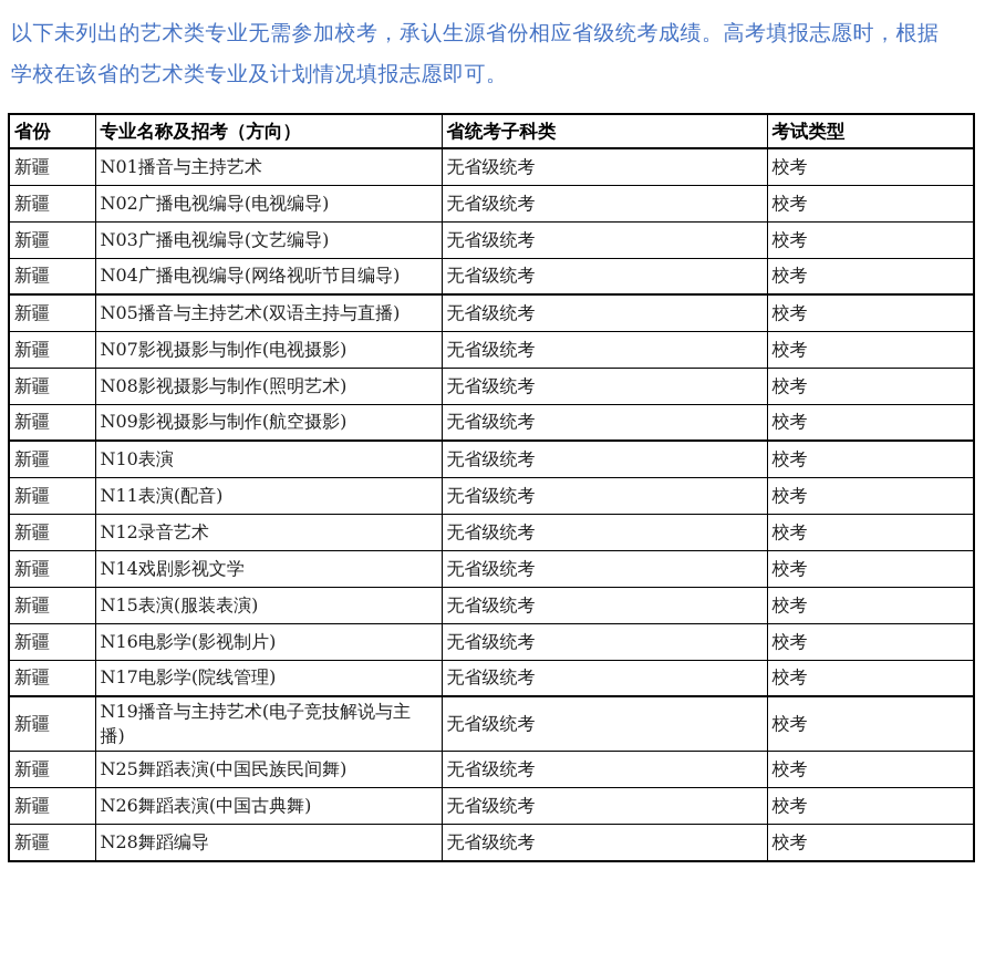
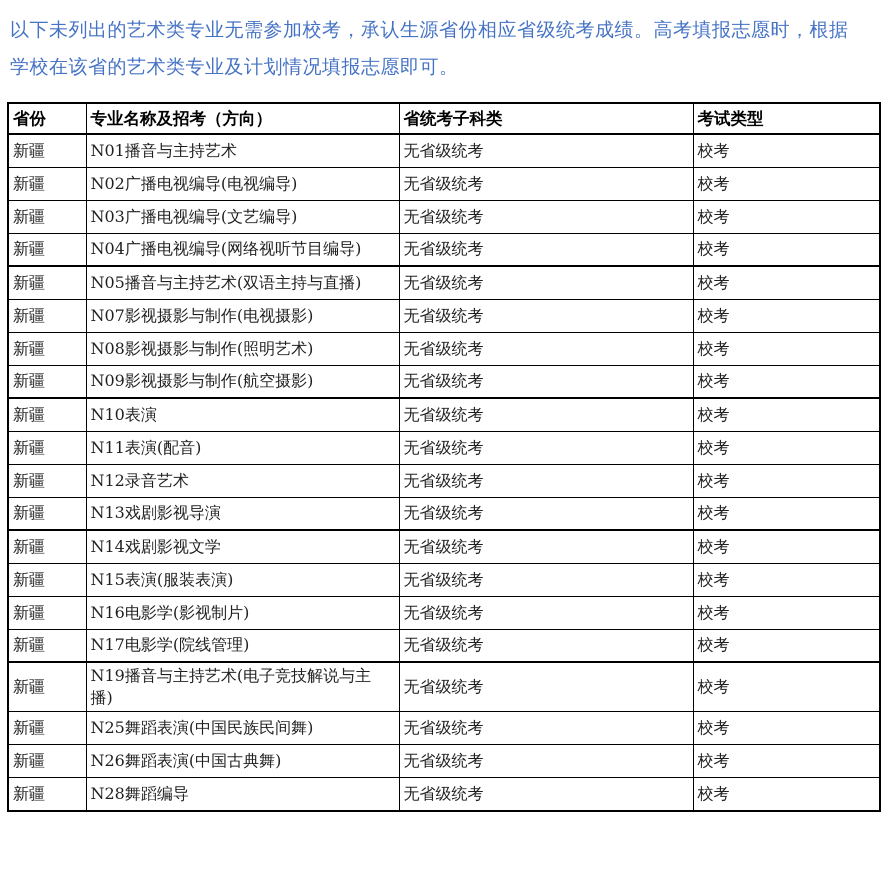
  以下未列出的艺术类专业无需参加校考，承认生源省份相应省级统考成绩。高考填报志愿时，根据学校在该省的艺术类专业及计划情况填报志愿即可。
  省份	专业名称及招考（方向）	省统考子科类	考试类型
  新疆	N01播音与主持艺术	无省级统考	校考
  新疆	N02广播电视编导(电视编导)	无省级统考	校考
  新疆	N03广播电视编导(文艺编导)	无省级统考	校考
  新疆	N04广播电视编导(网络视听节目编导)	无省级统考	校考
  新疆	N05播音与主持艺术(双语主持与直播)	无省级统考	校考
  新疆	N07影视摄影与制作(电视摄影)	无省级统考	校考
  新疆	N08影视摄影与制作(照明艺术)	无省级统考	校考
  新疆	N09影视摄影与制作(航空摄影)	无省级统考	校考
  新疆	N10表演	无省级统考	校考
  新疆	N11表演(配音)	无省级统考	校考
  新疆	N12录音艺术	无省级统考	校考
+ 新疆	N13戏剧影视导演	无省级统考	校考
  新疆	N14戏剧影视文学	无省级统考	校考
  新疆	N15表演(服装表演)	无省级统考	校考
  新疆	N16电影学(影视制片)	无省级统考	校考
  新疆	N17电影学(院线管理)	无省级统考	校考
  新疆	N19播音与主持艺术(电子竞技解说与主播)	无省级统考	校考
  新疆	N25舞蹈表演(中国民族民间舞)	无省级统考	校考
  新疆	N26舞蹈表演(中国古典舞)	无省级统考	校考
  新疆	N28舞蹈编导	无省级统考	校考
